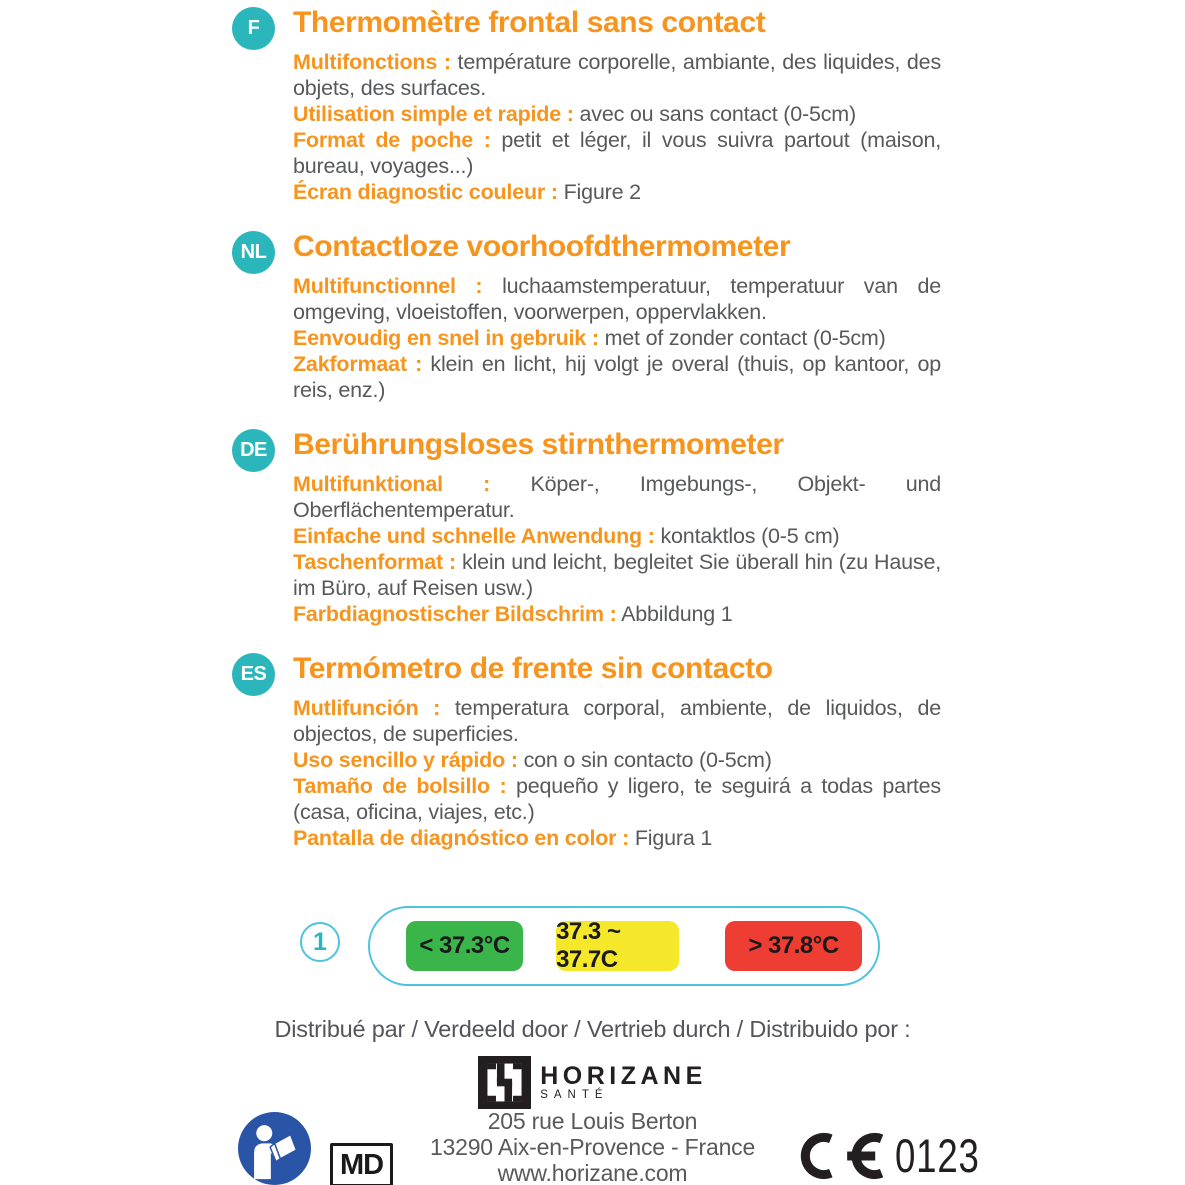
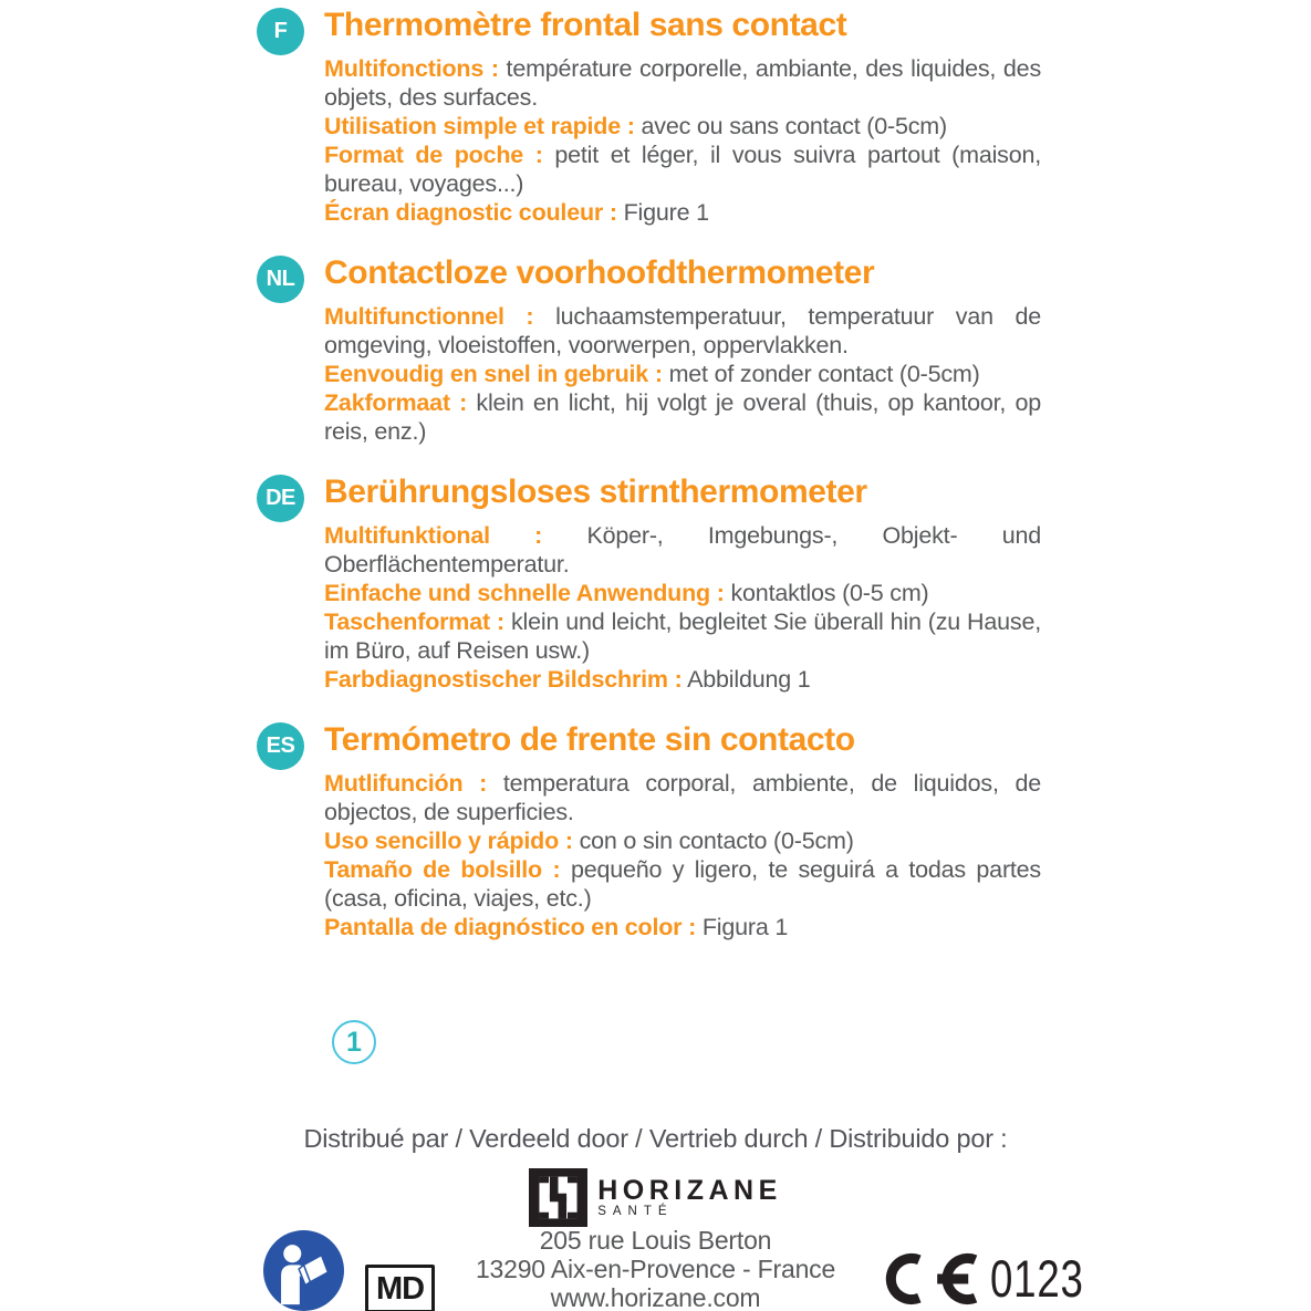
  F
  Thermomètre frontal sans contact
  Multifonctions : température corporelle, ambiante, des liquides, des objets, des surfaces.
  Utilisation simple et rapide : avec ou sans contact (0-5cm)
  Format de poche : petit et léger, il vous suivra partout (maison, bureau, voyages...)
- Écran diagnostic couleur : Figure 2
+ Écran diagnostic couleur : Figure 1
  NL
  Contactloze voorhoofdthermometer
  Multifunctionnel : luchaamstemperatuur, temperatuur van de omgeving, vloeistoffen, voorwerpen, oppervlakken.
  Eenvoudig en snel in gebruik : met of zonder contact (0-5cm)
  Zakformaat : klein en licht, hij volgt je overal (thuis, op kantoor, op reis, enz.)
  DE
  Berührungsloses stirnthermometer
  Multifunktional : Köper-, Imgebungs-, Objekt- und Oberflächentemperatur.
  Einfache und schnelle Anwendung : kontaktlos (0-5 cm)
  Taschenformat : klein und leicht, begleitet Sie überall hin (zu Hause, im Büro, auf Reisen usw.)
  Farbdiagnostischer Bildschrim : Abbildung 1
  ES
  Termómetro de frente sin contacto
  Mutlifunción : temperatura corporal, ambiente, de liquidos, de objectos, de superficies.
  Uso sencillo y rápido : con o sin contacto (0-5cm)
  Tamaño de bolsillo : pequeño y ligero, te seguirá a todas partes (casa, oficina, viajes, etc.)
  Pantalla de diagnóstico en color : Figura 1
  1
- < 37.3°C
- 37.3 ~ 37.7C
- > 37.8°C
  Distribué par / Verdeeld door / Vertrieb durch / Distribuido por :
  HORIZANE
  SANTÉ
  205 rue Louis Berton
  13290 Aix-en-Provence - France
  www.horizane.com
  MD
  0123
